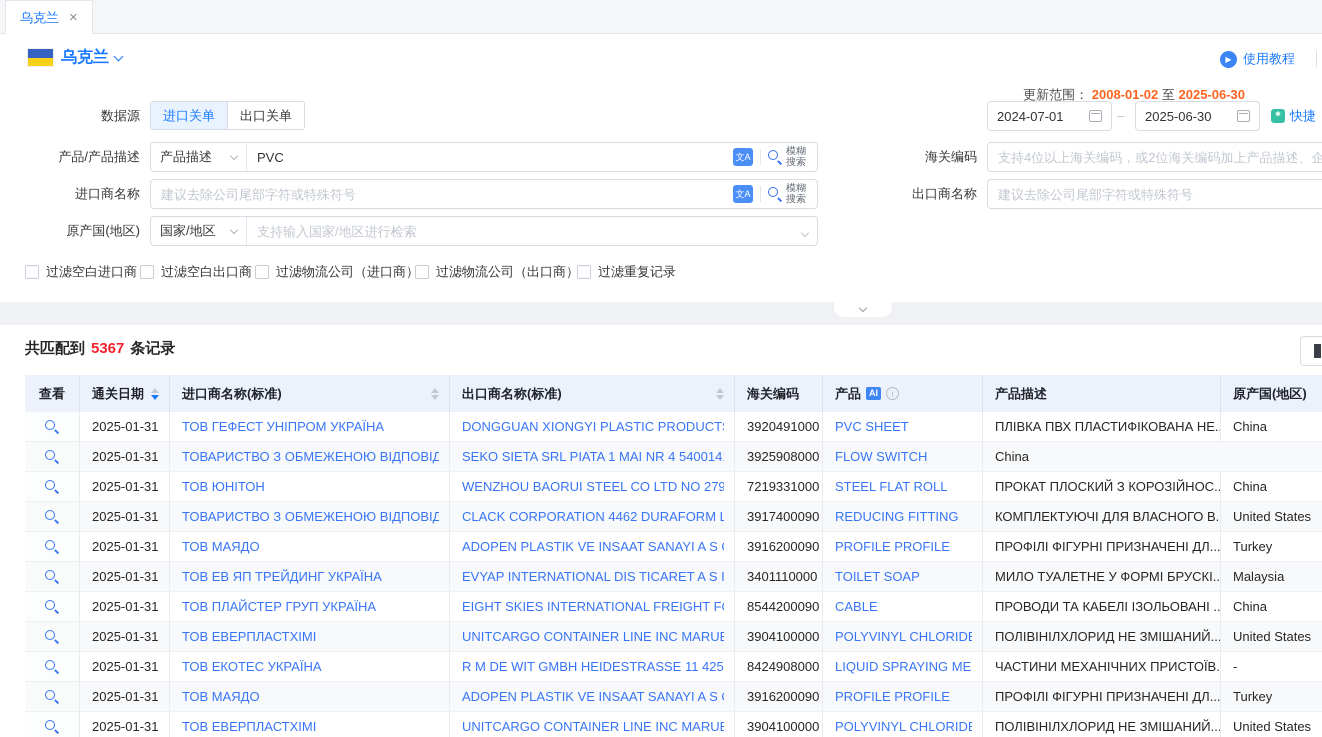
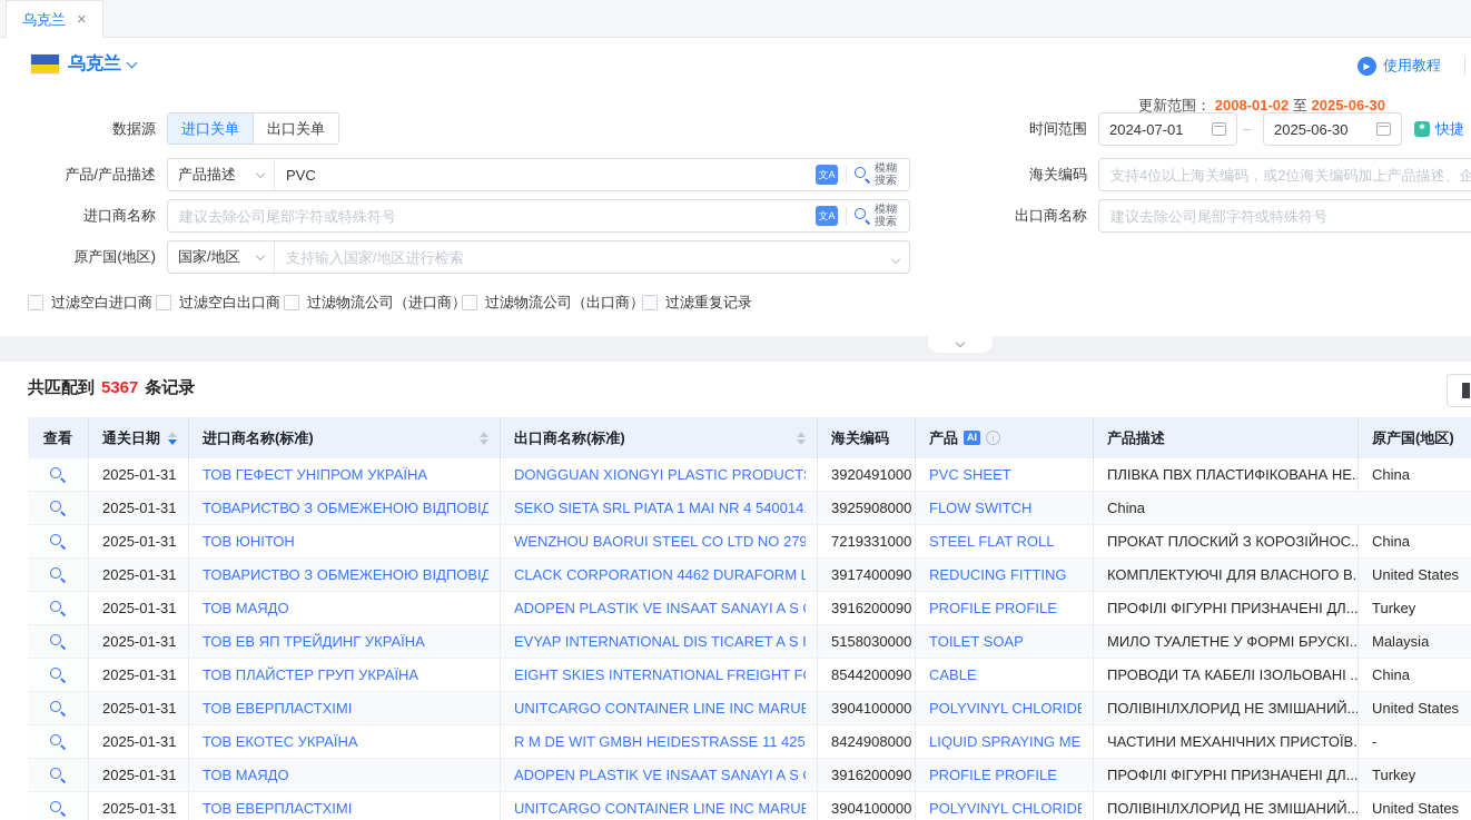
  乌克兰
  ×
  乌克兰
  ▶
  使用教程
  更新范围： 2008-01-02 至 2025-06-30
  数据源
  进口关单
  出口关单
+ 时间范围
  2024-07-01
  –
  2025-06-30
  ＊
  快捷
  产品/产品描述
  产品描述
  PVC
  文A
  模糊搜索
  海关编码
  支持4位以上海关编码，或2位海关编码加上产品描述、企
  进口商名称
  建议去除公司尾部字符或特殊符号
  文A
  模糊搜索
  出口商名称
  建议去除公司尾部字符或特殊符号
  原产国(地区)
  国家/地区
  支持输入国家/地区进行检索
  过滤空白进口商
  过滤空白出口商
  过滤物流公司（进口商）
  过滤物流公司（出口商）
  过滤重复记录
  共匹配到 5367 条记录
  查看
  通关日期
  进口商名称(标准)
  出口商名称(标准)
  海关编码
  产品
  AI
  i
  产品描述
  原产国(地区)
  2025-01-31
  ТОВ ГЕФЕСТ УНІПРОМ УКРАЇНА
  DONGGUAN XIONGYI PLASTIC PRODUCT
  3920491000
  PVC SHEET
  ПЛІВКА ПВХ ПЛАСТИФІКОВАНА НЕ..
  China
  2025-01-31
  ТОВАРИСТВО З ОБМЕЖЕНОЮ ВІДПОВІД
  SEKO SIETA SRL PIATA 1 MAI NR 4 540014
  3925908000
  FLOW SWITCH
  China
  2025-01-31
  ТОВ ЮНІТОН
  WENZHOU BAORUI STEEL CO LTD NO 279
  7219331000
  STEEL FLAT ROLL
  ПРОКАТ ПЛОСКИЙ З КОРОЗІЙНОС..
  China
  2025-01-31
  ТОВАРИСТВО З ОБМЕЖЕНОЮ ВІДПОВІД
  CLACK CORPORATION 4462 DURAFORM L
  3917400090
  REDUCING FITTING
  КОМПЛЕКТУЮЧІ ДЛЯ ВЛАСНОГО В.
  United States
  2025-01-31
  ТОВ МАЯДО
  ADOPEN PLASTIK VE INSAAT SANAYI A S
  3916200090
  PROFILE PROFILE
  ПРОФІЛІ ФІГУРНІ ПРИЗНАЧЕНІ ДЛ...
  Turkey
  2025-01-31
  ТОВ ЕВ ЯП ТРЕЙДИНГ УКРАЇНА
  EVYAP INTERNATIONAL DIS TICARET A S I
- 3401110000
+ 5158030000
  TOILET SOAP
  МИЛО ТУАЛЕТНЕ У ФОРМІ БРУСКІ..
  Malaysia
  2025-01-31
  ТОВ ПЛАЙСТЕР ГРУП УКРАЇНА
  EIGHT SKIES INTERNATIONAL FREIGHT F
  8544200090
  CABLE
  ПРОВОДИ ТА КАБЕЛІ ІЗОЛЬОВАНІ ..
  China
  2025-01-31
  ТОВ ЕВЕРПЛАСТХІМІ
  UNITCARGO CONTAINER LINE INC MARUB
  3904100000
  POLYVINYL CHLORID
  ПОЛІВІНІЛХЛОРИД НЕ ЗМІШАНИЙ...
  United States
  2025-01-31
  ТОВ ЕКОТЕС УКРАЇНА
  R M DE WIT GMBH HEIDESTRASSE 11 425
  8424908000
  LIQUID SPRAYING ME
  ЧАСТИНИ МЕХАНІЧНИХ ПРИСТОЇВ.
  -
  2025-01-31
  ТОВ МАЯДО
  ADOPEN PLASTIK VE INSAAT SANAYI A S
  3916200090
  PROFILE PROFILE
  ПРОФІЛІ ФІГУРНІ ПРИЗНАЧЕНІ ДЛ...
  Turkey
  2025-01-31
  ТОВ ЕВЕРПЛАСТХІМІ
  UNITCARGO CONTAINER LINE INC MARUB
  3904100000
  POLYVINYL CHLORID
  ПОЛІВІНІЛХЛОРИД НЕ ЗМІШАНИЙ...
  United States
